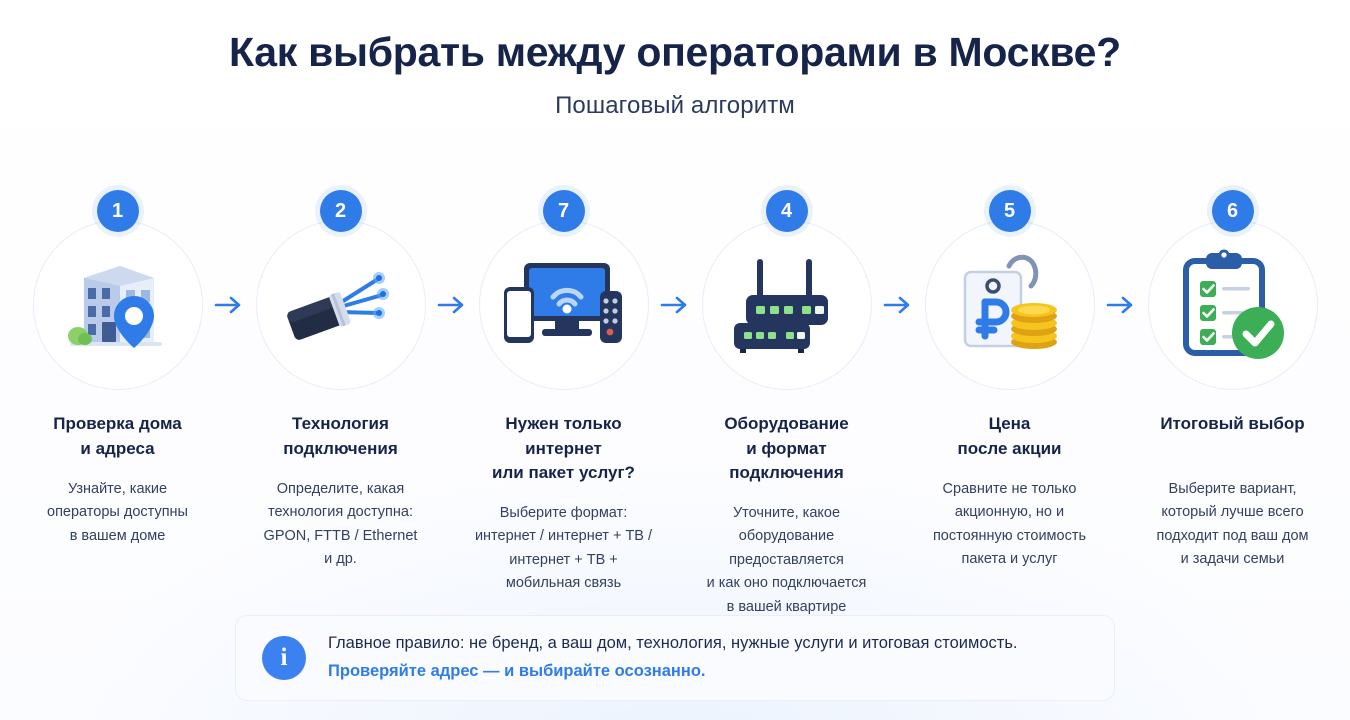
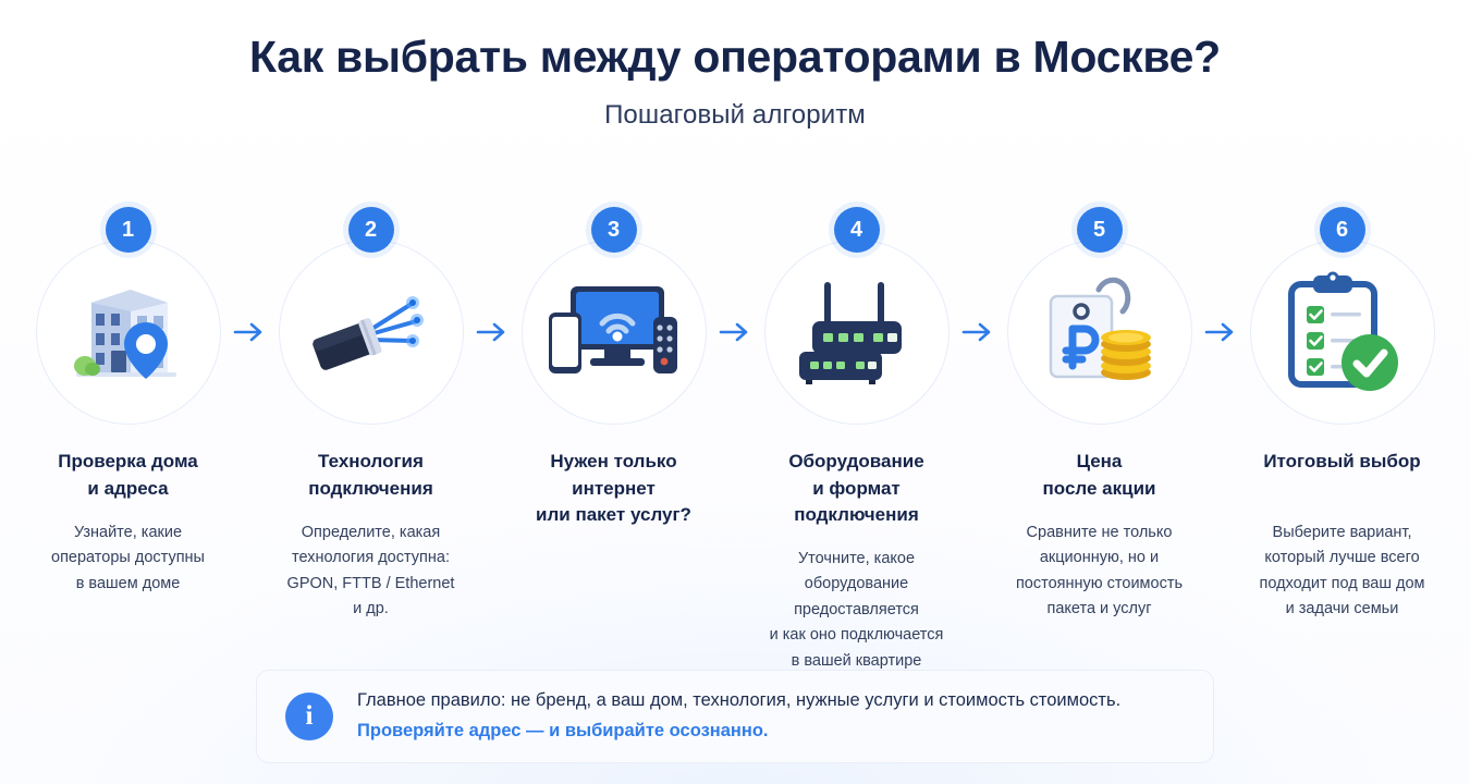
  Как выбрать между операторами в Москве?
  Пошаговый алгоритм
  1
  Проверка дома
  и адреса
  Узнайте, какие
  операторы доступны
  в вашем доме
  2
  Технология
  подключения
  Определите, какая
  технология доступна:
  GPON, FTTB / Ethernet
  и др.
- 7
+ 3
  Нужен только интернет
  или пакет услуг?
- Выберите формат:
- интернет / интернет + ТВ /
- интернет + ТВ +
- мобильная связь
  4
  Оборудование
  и формат подключения
  Уточните, какое
  оборудование предоставляется
  и как оно подключается
  в вашей квартире
  5
  Цена
  после акции
  Сравните не только
  акционную, но и
  постоянную стоимость
  пакета и услуг
  6
  Итоговый выбор
  Выберите вариант,
  который лучше всего
  подходит под ваш дом
  и задачи семьи
  i
- Главное правило: не бренд, а ваш дом, технология, нужные услуги и итоговая стоимость.
+ Главное правило: не бренд, а ваш дом, технология, нужные услуги и стоимость стоимость.
  Проверяйте адрес — и выбирайте осознанно.
